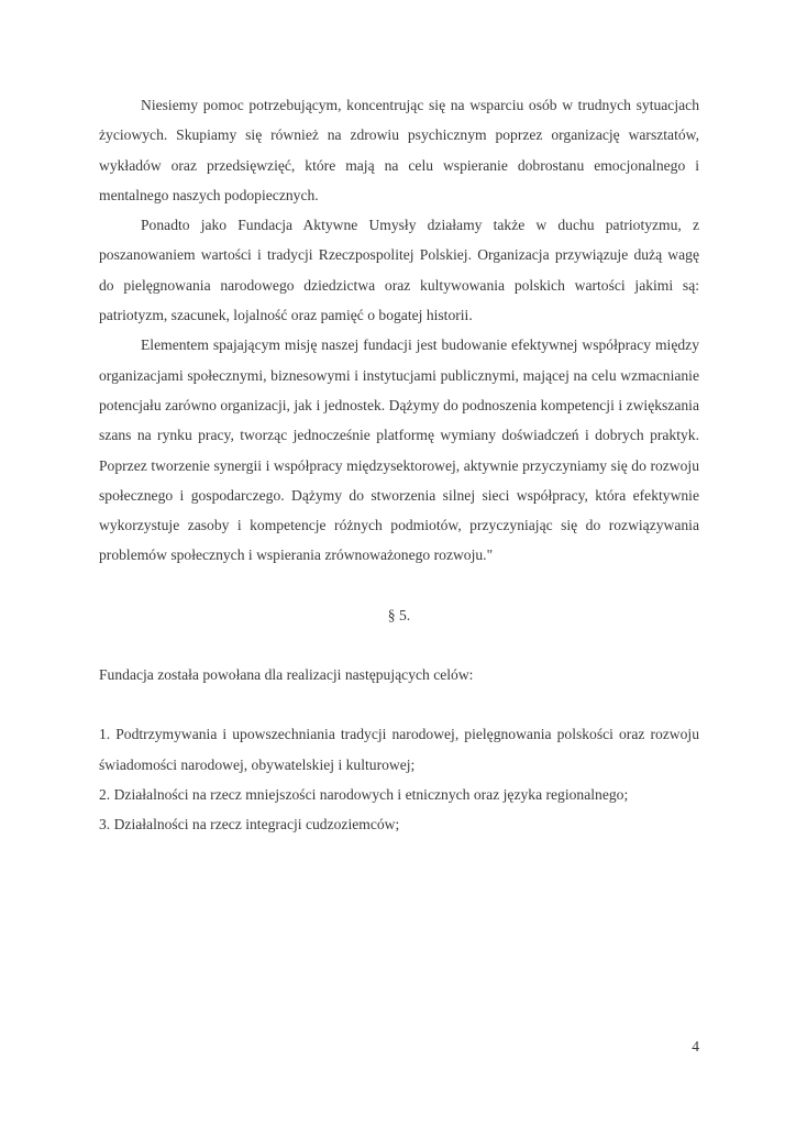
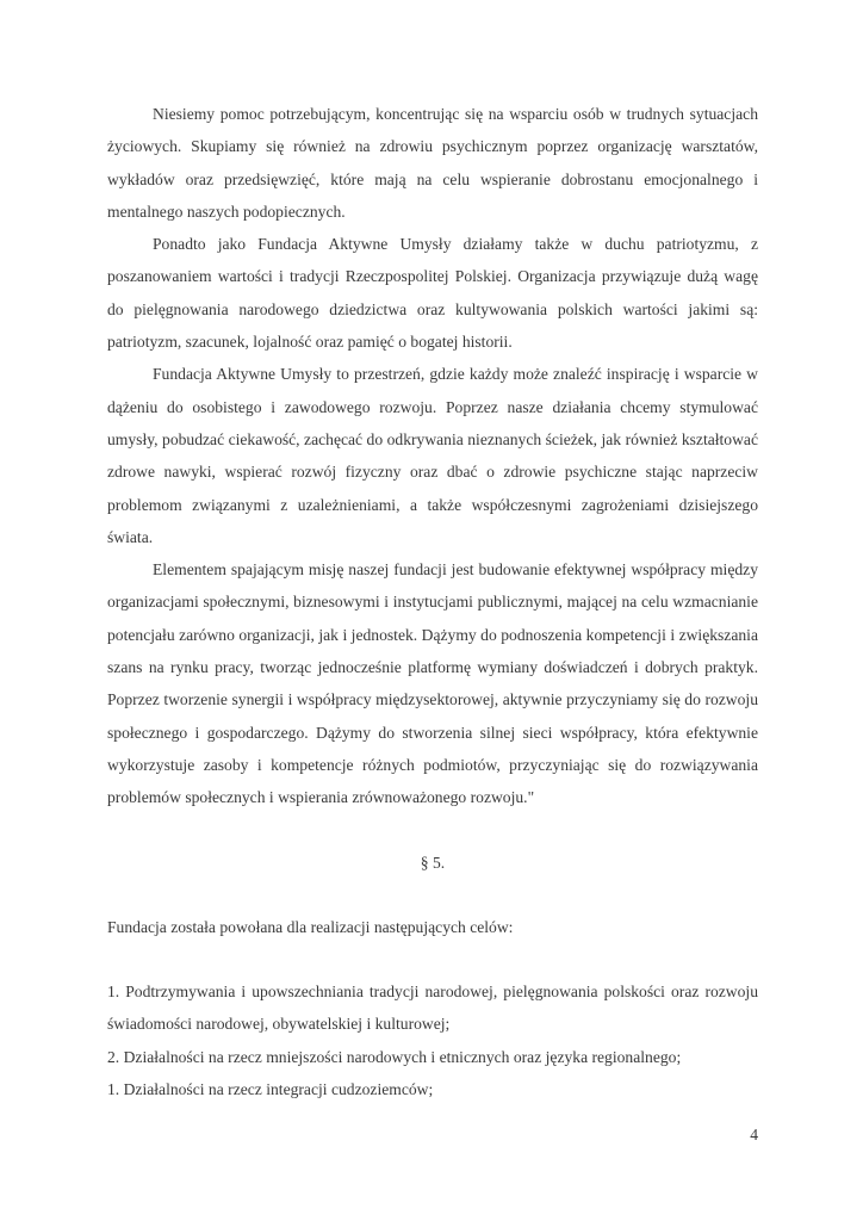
  Niesiemy pomoc potrzebującym, koncentrując się na wsparciu osób w trudnych sytuacjach życiowych. Skupiamy się również na zdrowiu psychicznym poprzez organizację warsztatów, wykładów oraz przedsięwzięć, które mają na celu wspieranie dobrostanu emocjonalnego i mentalnego naszych podopiecznych.
  Ponadto jako Fundacja Aktywne Umysły działamy także w duchu patriotyzmu, z poszanowaniem wartości i tradycji Rzeczpospolitej Polskiej. Organizacja przywiązuje dużą wagę do pielęgnowania narodowego dziedzictwa oraz kultywowania polskich wartości jakimi są: patriotyzm, szacunek, lojalność oraz pamięć o bogatej historii.
+ Fundacja Aktywne Umysły to przestrzeń, gdzie każdy może znaleźć inspirację i wsparcie w dążeniu do osobistego i zawodowego rozwoju. Poprzez nasze działania chcemy stymulować umysły, pobudzać ciekawość, zachęcać do odkrywania nieznanych ścieżek, jak również kształtować zdrowe nawyki, wspierać rozwój fizyczny oraz dbać o zdrowie psychiczne stając naprzeciw problemom związanymi z uzależnieniami, a także współczesnymi zagrożeniami dzisiejszego świata.
  Elementem spajającym misję naszej fundacji jest budowanie efektywnej współpracy między organizacjami społecznymi, biznesowymi i instytucjami publicznymi, mającej na celu wzmacnianie potencjału zarówno organizacji, jak i jednostek. Dążymy do podnoszenia kompetencji i zwiększania szans na rynku pracy, tworząc jednocześnie platformę wymiany doświadczeń i dobrych praktyk. Poprzez tworzenie synergii i współpracy międzysektorowej, aktywnie przyczyniamy się do rozwoju społecznego i gospodarczego. Dążymy do stworzenia silnej sieci współpracy, która efektywnie wykorzystuje zasoby i kompetencje różnych podmiotów, przyczyniając się do rozwiązywania problemów społecznych i wspierania zrównoważonego rozwoju."
  § 5.
  Fundacja została powołana dla realizacji następujących celów:
  1. Podtrzymywania i upowszechniania tradycji narodowej, pielęgnowania polskości oraz rozwoju świadomości narodowej, obywatelskiej i kulturowej;
  2. Działalności na rzecz mniejszości narodowych i etnicznych oraz języka regionalnego;
- 3. Działalności na rzecz integracji cudzoziemców;
+ 1. Działalności na rzecz integracji cudzoziemców;
  4
